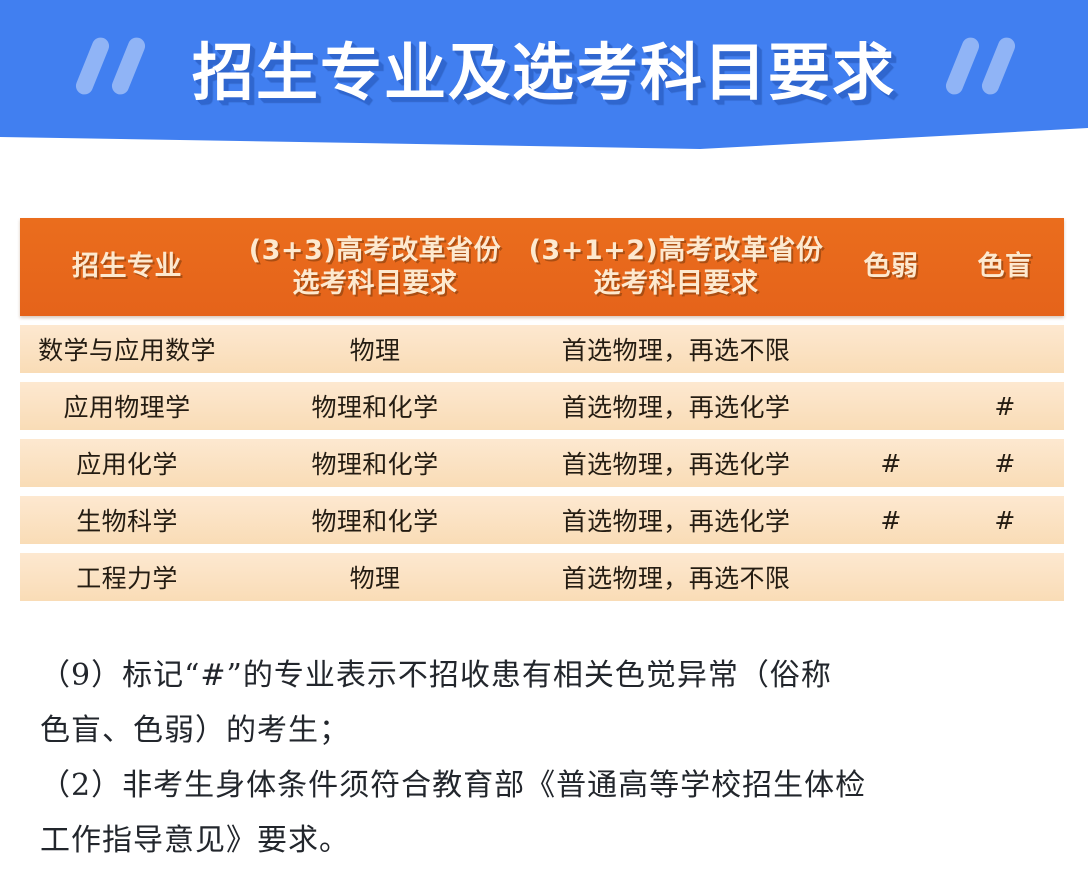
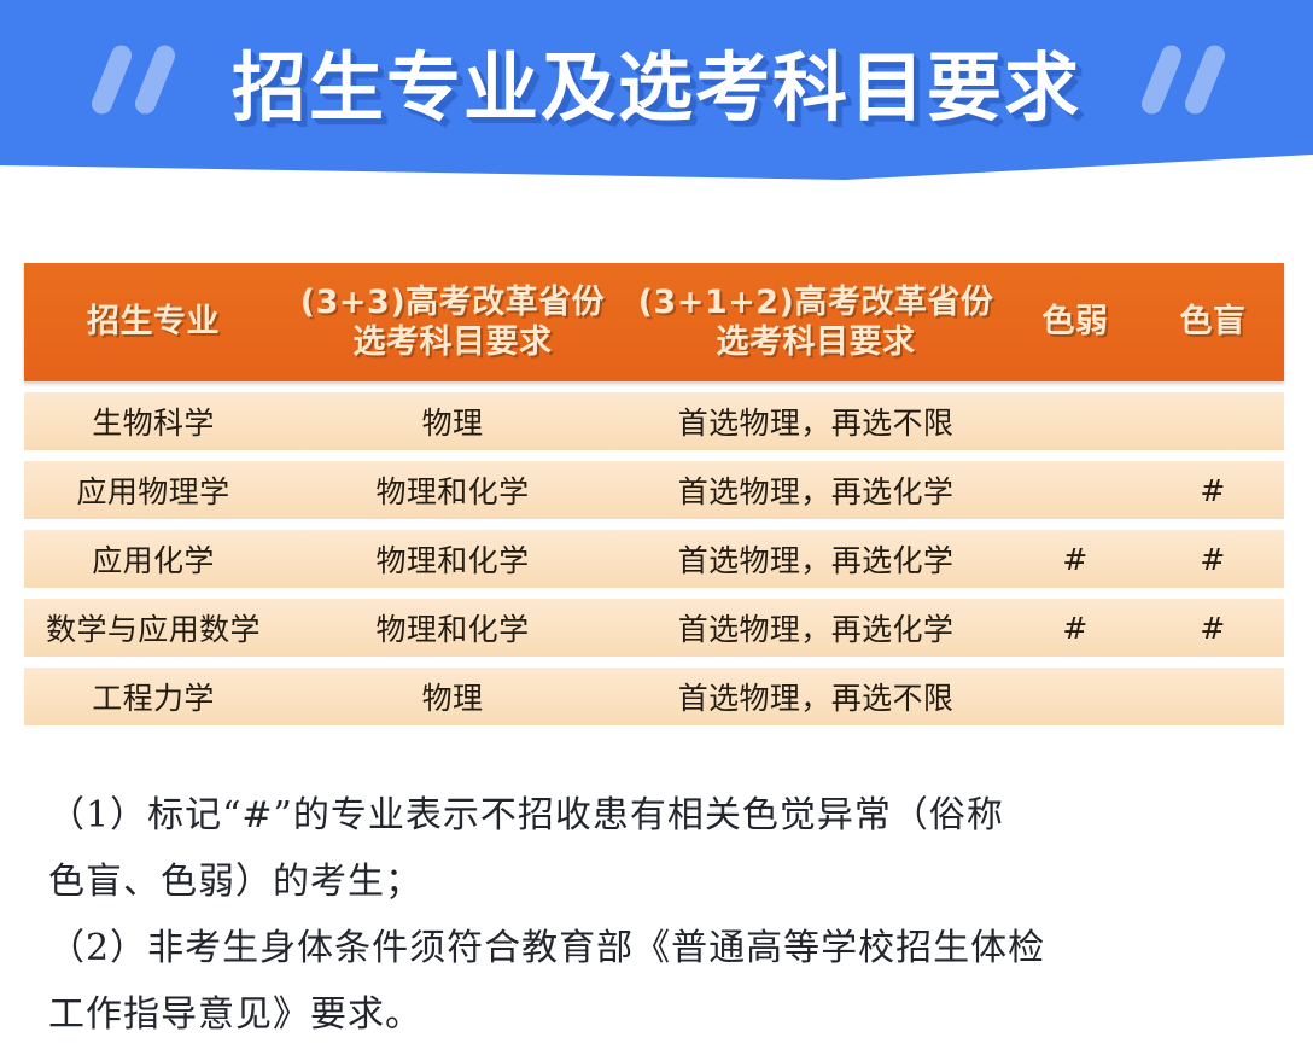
  招生专业及选考科目要求
  招生专业
  (3+3)高考改革省份
  选考科目要求
  (3+1+2)高考改革省份
  选考科目要求
  色弱
  色盲
- 数学与应用数学
+ 生物科学
  物理
  首选物理，再选不限
  应用物理学
  物理和化学
  首选物理，再选化学
  #
  应用化学
  物理和化学
  首选物理，再选化学
  #
  #
- 生物科学
+ 数学与应用数学
  物理和化学
  首选物理，再选化学
  #
  #
  工程力学
  物理
  首选物理，再选不限
- （9）标记“#”的专业表示不招收患有相关色觉异常（俗称
+ （1）标记“#”的专业表示不招收患有相关色觉异常（俗称
  色盲、色弱）的考生；
  （2）非考生身体条件须符合教育部《普通高等学校招生体检
  工作指导意见》要求。
